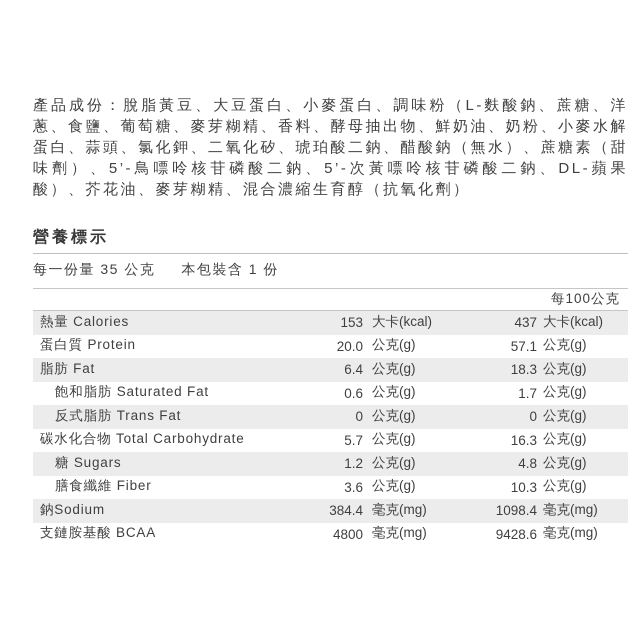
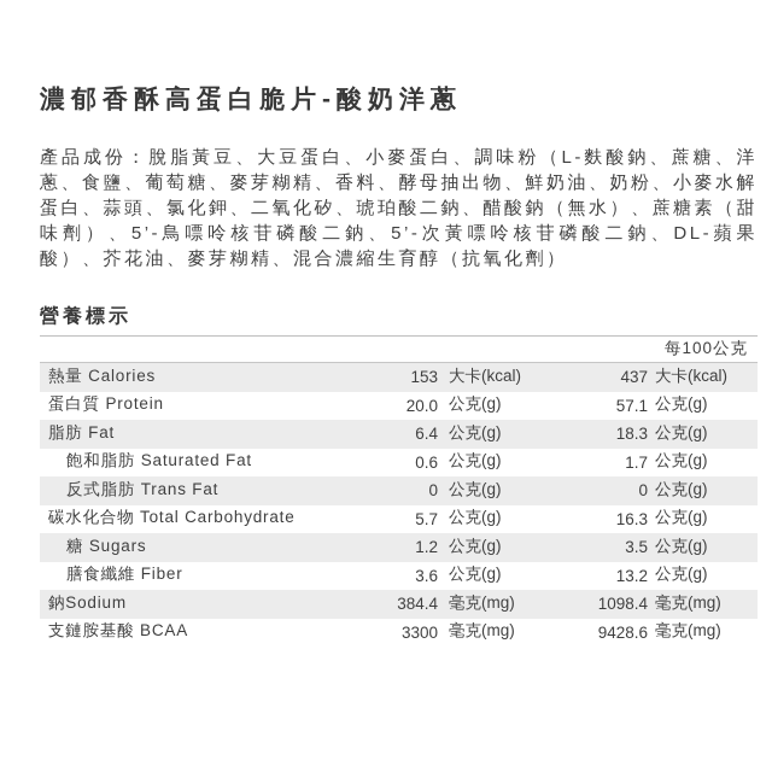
+ 濃郁香酥高蛋白脆片-酸奶洋蔥
  產品成份：脫脂黃豆、大豆蛋白、小麥蛋白、調味粉（L-麩酸鈉、蔗糖、洋蔥、食鹽、葡萄糖、麥芽糊精、香料、酵母抽出物、鮮奶油、奶粉、小麥水解蛋白、蒜頭、氯化鉀、二氧化矽、琥珀酸二鈉、醋酸鈉（無水）、蔗糖素（甜味劑）、5’-鳥嘌呤核苷磷酸二鈉、5’-次黃嘌呤核苷磷酸二鈉、DL-蘋果酸）、芥花油、麥芽糊精、混合濃縮生育醇（抗氧化劑）
  營養標示
- 每一份量 35 公克
- 本包裝含 1 份
  每100公克
  熱量 Calories
  153
  大卡(kcal)
  437
  大卡(kcal)
  蛋白質 Protein
  20.0
  公克(g)
  57.1
  公克(g)
  脂肪 Fat
  6.4
  公克(g)
  18.3
  公克(g)
  飽和脂肪 Saturated Fat
  0.6
  公克(g)
  1.7
  公克(g)
  反式脂肪 Trans Fat
  0
  公克(g)
  0
  公克(g)
  碳水化合物 Total Carbohydrate
  5.7
  公克(g)
  16.3
  公克(g)
  糖 Sugars
  1.2
  公克(g)
- 4.8
+ 3.5
  公克(g)
  膳食纖維 Fiber
  3.6
  公克(g)
- 10.3
+ 13.2
  公克(g)
  鈉Sodium
  384.4
  毫克(mg)
  1098.4
  毫克(mg)
  支鏈胺基酸 BCAA
- 4800
+ 3300
  毫克(mg)
  9428.6
  毫克(mg)
